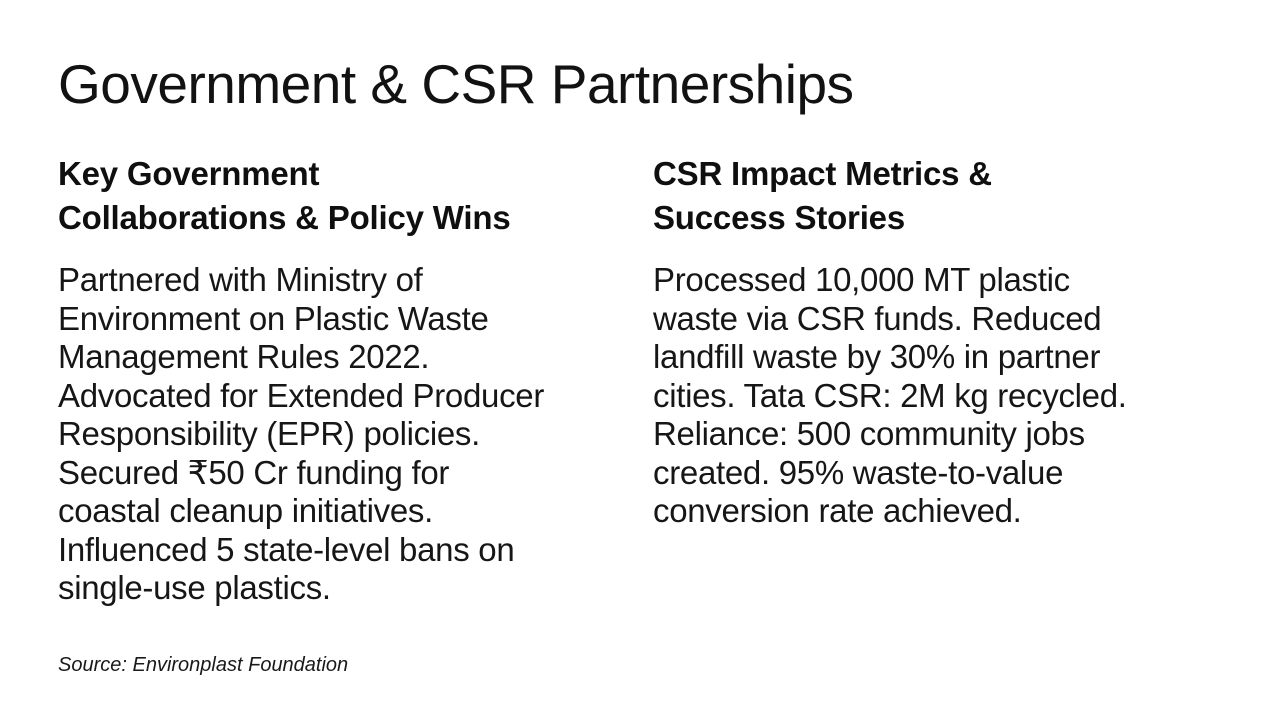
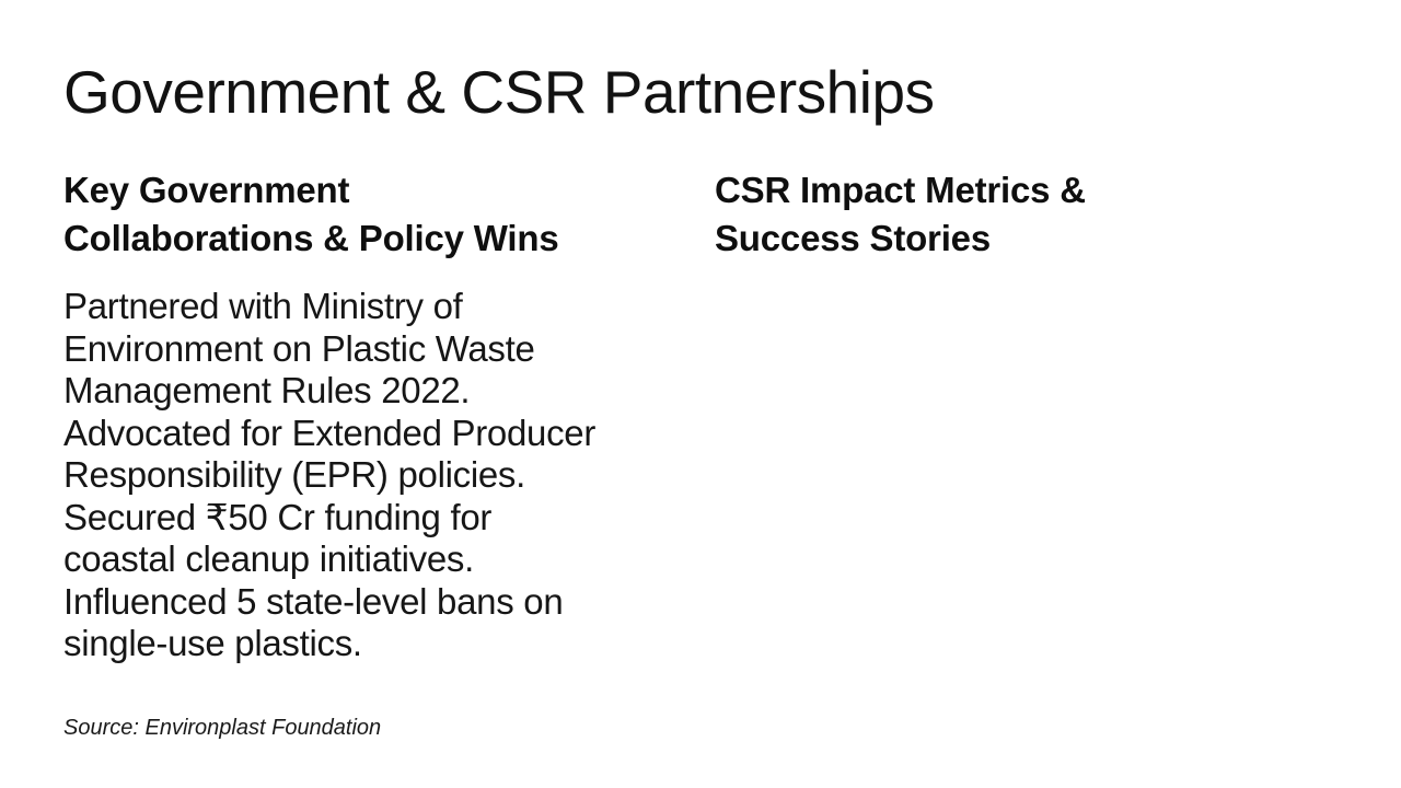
  Government & CSR Partnerships
  Key Government
  Collaborations & Policy Wins
  Partnered with Ministry of
  Environment on Plastic Waste
  Management Rules 2022.
  Advocated for Extended Producer
  Responsibility (EPR) policies.
  Secured ₹50 Cr funding for
  coastal cleanup initiatives.
  Influenced 5 state-level bans on
  single-use plastics.
  CSR Impact Metrics &
  Success Stories
- Processed 10,000 MT plastic
- waste via CSR funds. Reduced
- landfill waste by 30% in partner
- cities. Tata CSR: 2M kg recycled.
- Reliance: 500 community jobs
- created. 95% waste-to-value
- conversion rate achieved.
  Source: Environplast Foundation
